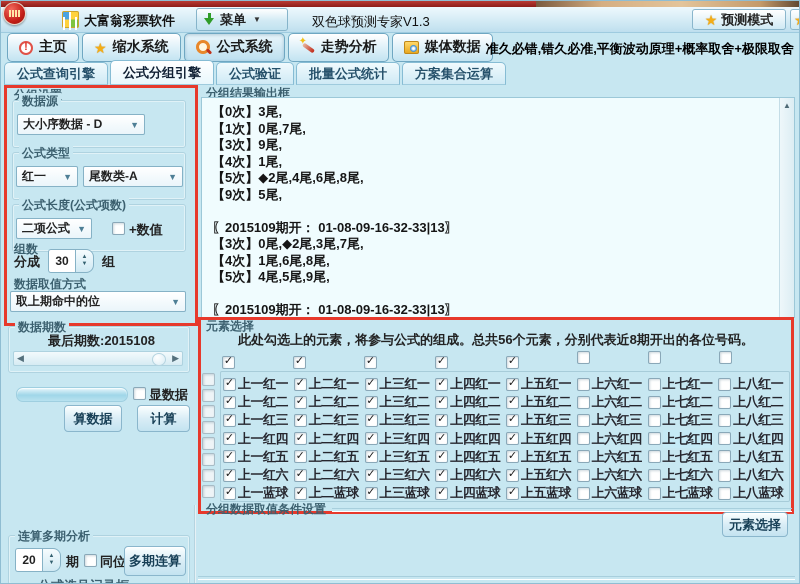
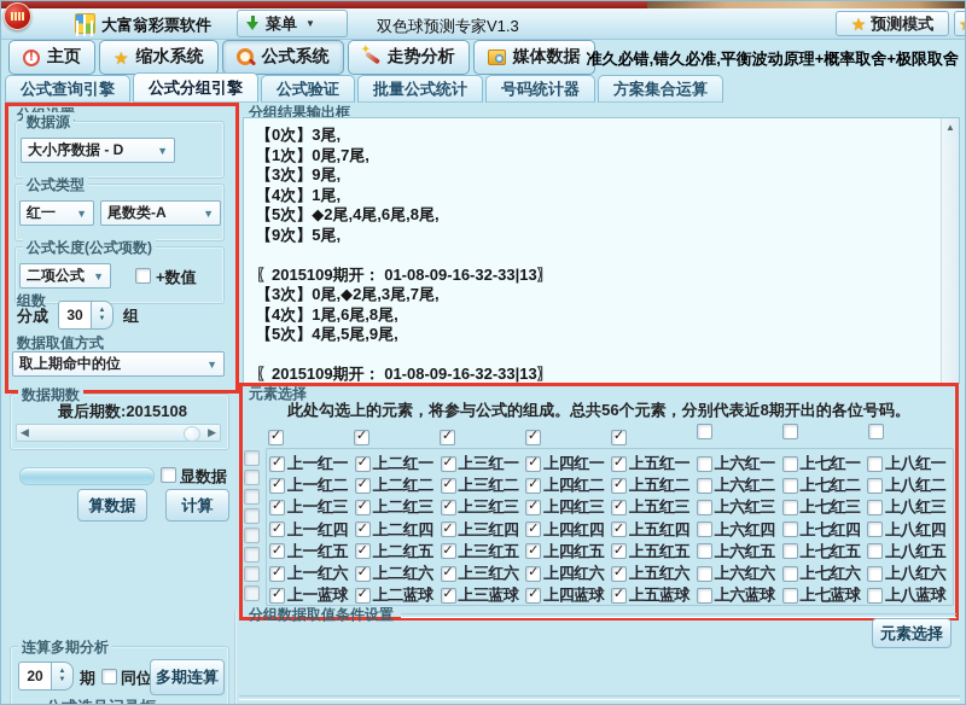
  大富翁彩票软件
  菜单
  ▼
  双色球预测专家V1.3
  ★
  预测模式
  !
  主页
  ★
  缩水系统
  公式系统
  走势分析
  媒体数据
  准久必错,错久必准,平衡波动原理+概率取舍+极限取舍
  公式查询引擎
  公式分组引擎
  公式验证
  批量公式统计
+ 号码统计器
  方案集合运算
  数据源
  大小序数据 - D
  ▼
  公式类型
  红一
  ▼
  尾数类-A
  ▼
  公式长度(公式项数)
  二项公式
  ▼
  +数值
  组数
  分成
  30
  组
  数据取值方式
  取上期命中的位
  ▼
  数据期数
  最后期数:2015108
  ◀
  ▶
  显数据
  算数据
  计算
  连算多期分析
  20
  期
  同位
  多期连算
  分组结果输出框
  【0次】3尾,
  【1次】0尾,7尾,
  【3次】9尾,
  【4次】1尾,
  【5次】◆2尾,4尾,6尾,8尾,
  【9次】5尾,
  〖2015109期开： 01-08-09-16-32-33|13〗
  【3次】0尾,◆2尾,3尾,7尾,
  【4次】1尾,6尾,8尾,
  【5次】4尾,5尾,9尾,
  〖2015109期开： 01-08-09-16-32-33|13〗
  ▲
  元素选择
  此处勾选上的元素，将参与公式的组成。总共56个元素，分别代表近8期开出的各位号码。
  上一红一
  上二红一
  上三红一
  上四红一
  上五红一
  上六红一
  上七红一
  上八红一
  上一红二
  上二红二
  上三红二
  上四红二
  上五红二
  上六红二
  上七红二
  上八红二
  上一红三
  上二红三
  上三红三
  上四红三
  上五红三
  上六红三
  上七红三
  上八红三
  上一红四
  上二红四
  上三红四
  上四红四
  上五红四
  上六红四
  上七红四
  上八红四
  上一红五
  上二红五
  上三红五
  上四红五
  上五红五
  上六红五
  上七红五
  上八红五
  上一红六
  上二红六
  上三红六
  上四红六
  上五红六
  上六红六
  上七红六
  上八红六
  上一蓝球
  上二蓝球
  上三蓝球
  上四蓝球
  上五蓝球
  上六蓝球
  上七蓝球
  上八蓝球
  分组数据取值条件设置
  元素选择
